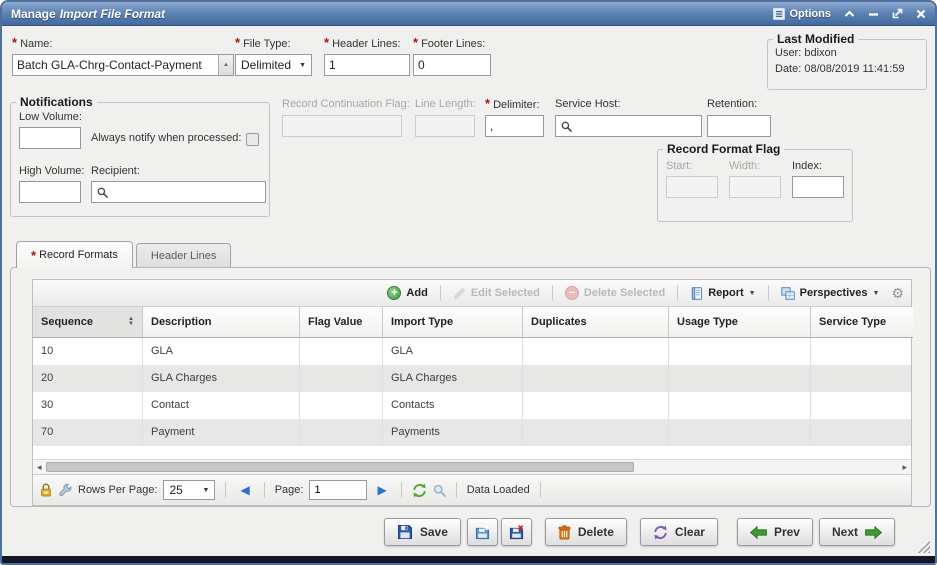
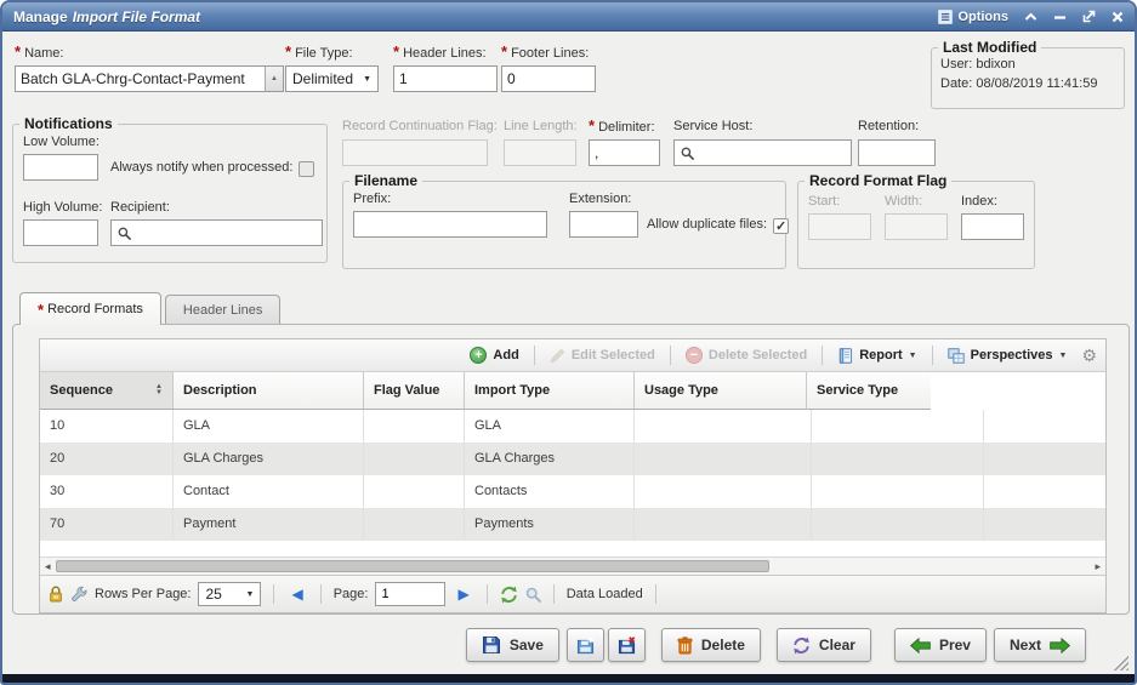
  Manage Import File Format
  Options
  * Name:
  Batch GLA-Chrg-Contact-Payment
  * File Type:
  Delimited
  * Header Lines:
  1
  * Footer Lines:
  0
  Last Modified
  User: bdixon
  Date: 08/08/2019 11:41:59
  Notifications
  Low Volume:
  Always notify when processed:
  High Volume:
  Recipient:
  Record Continuation Flag:
  Line Length:
  * Delimiter:
  ,
  Service Host:
  Retention:
+ Filename
+ Prefix:
+ Extension:
+ Allow duplicate files:
+ ✓
  Record Format Flag
  Start:
  Width:
  Index:
  *
  Record Formats
  Header Lines
  +
  Add
  Edit Selected
  −
  Delete Selected
  Report
  Perspectives
  ⚙
  Sequence
  Description
  Flag Value
  Import Type
- Duplicates
  Usage Type
  Service Type
  10
  GLA
  GLA
  20
  GLA Charges
  GLA Charges
  30
  Contact
  Contacts
  70
  Payment
  Payments
  ◂
  ▸
  Rows Per Page:
  25
  ◀
  Page:
  1
  ▶
  Data Loaded
  Save
  Delete
  Clear
  Prev
  Next
